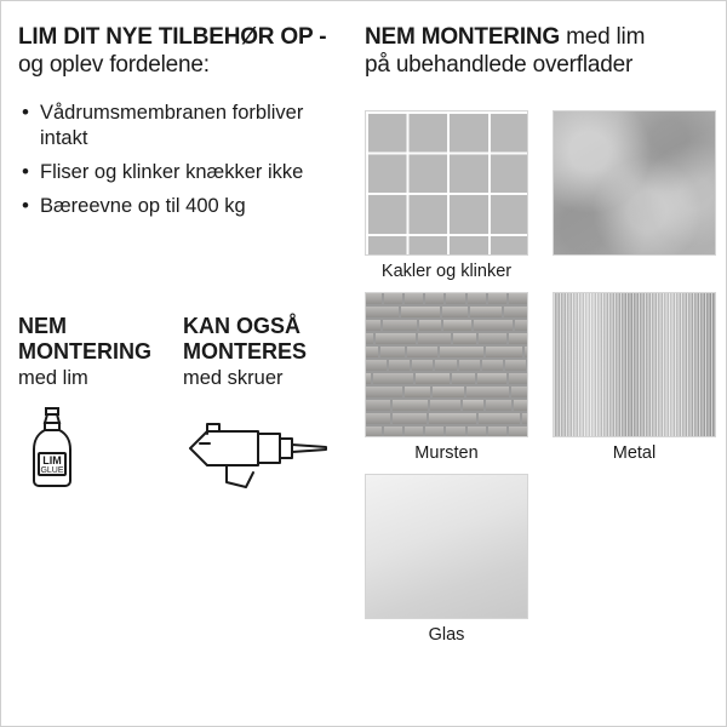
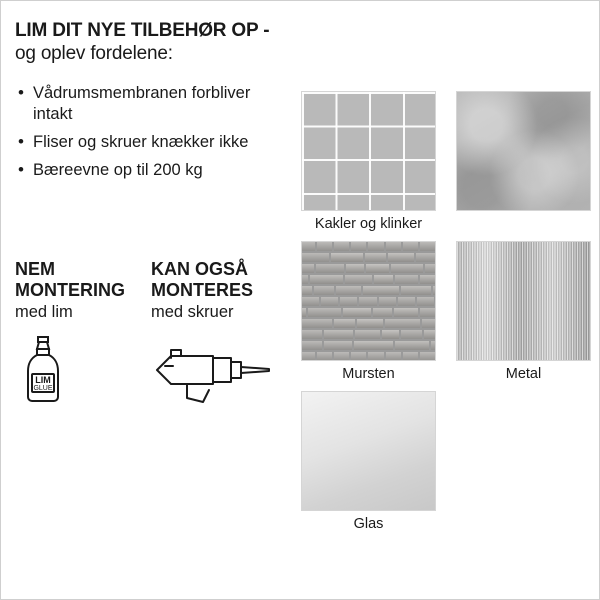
  LIM DIT NYE TILBEHØR OP - og oplev fordelene:
  Vådrumsmembranen forbliver intakt
- Fliser og klinker knækker ikke
+ Fliser og skruer knækker ikke
- Bæreevne op til 400 kg
+ Bæreevne op til 200 kg
  NEM MONTERING
  med lim
  LIM
  KAN OGSÅ MONTERES
  med skruer
- NEM MONTERING med lim
- på ubehandlede overflader
  Kakler og klinker
  Mursten
  Metal
  Glas
